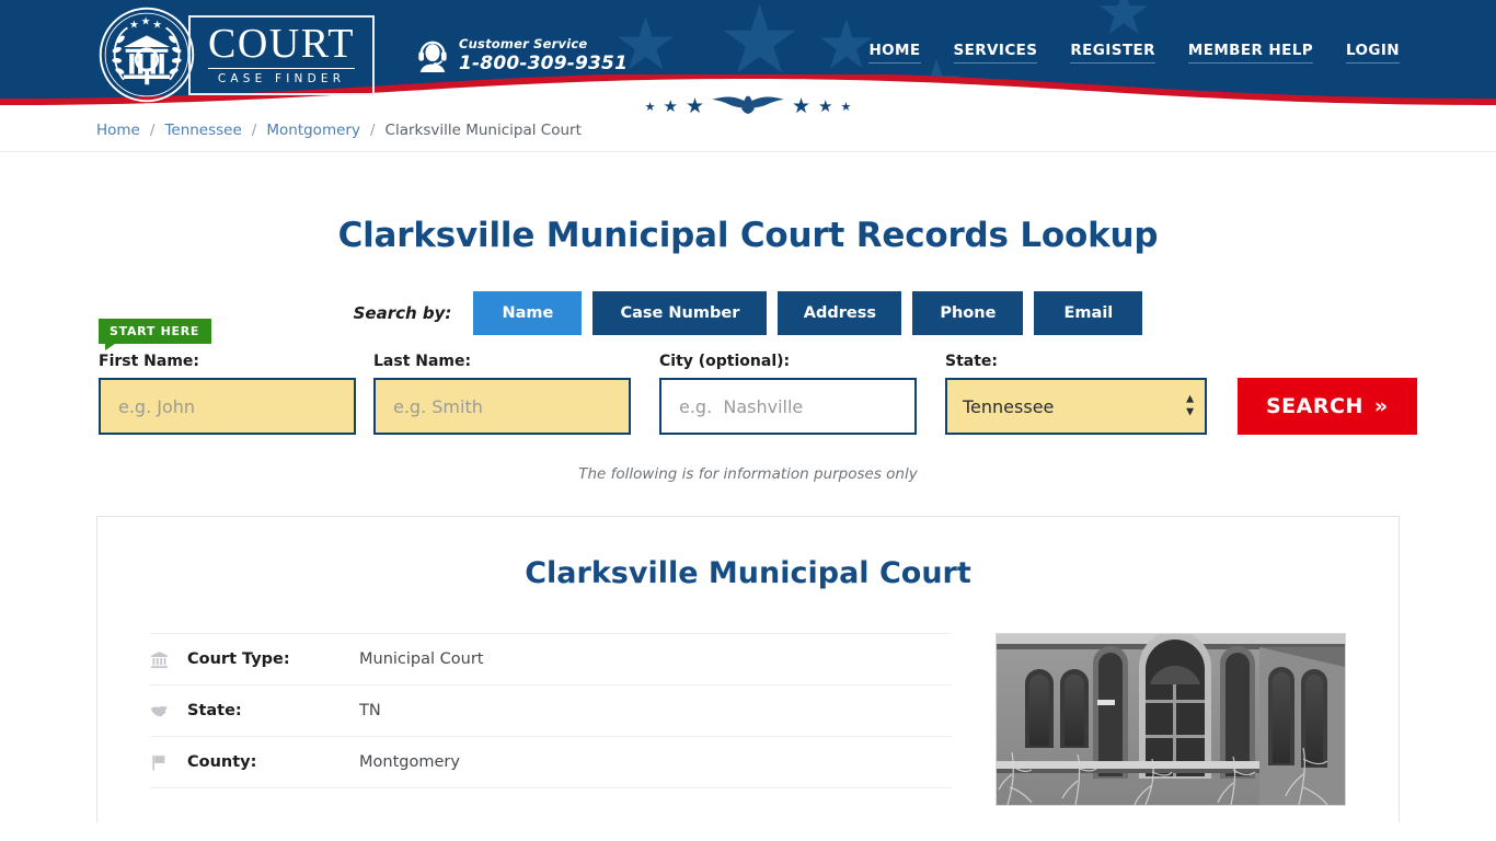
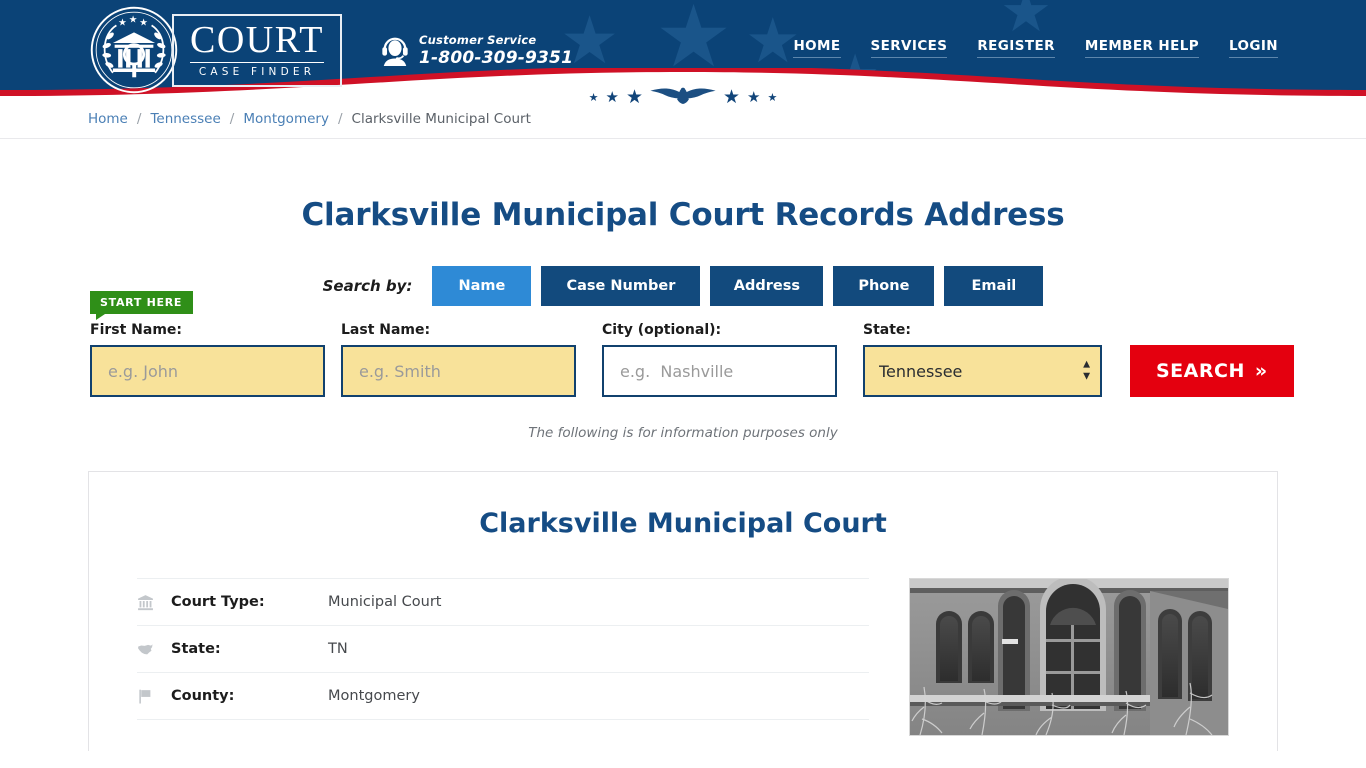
  ★
  ★
  ★
  ★
  ★
  ★
  ★
  COURT
  CASE FINDER
  Customer Service
  1-800-309-9351
  HOME
  SERVICES
  REGISTER
  MEMBER HELP
  LOGIN
  ★
  ★
  ★
  ★
  ★
  ★
  Home
  /
  Tennessee
  /
  Montgomery
  /
  Clarksville Municipal Court
- Clarksville Municipal Court Records Lookup
+ Clarksville Municipal Court Records Address
  Search by:
  Name
  Case Number
  Address
  Phone
  Email
  START HERE
  First Name:
  e.g. John
  Last Name:
  e.g. Smith
  City (optional):
  e.g. Nashville
  State:
  Tennessee
  ▲
  ▼
  SEARCH
  »
  The following is for information purposes only
  Clarksville Municipal Court
  Court Type:
  Municipal Court
  State:
  TN
  County:
  Montgomery
